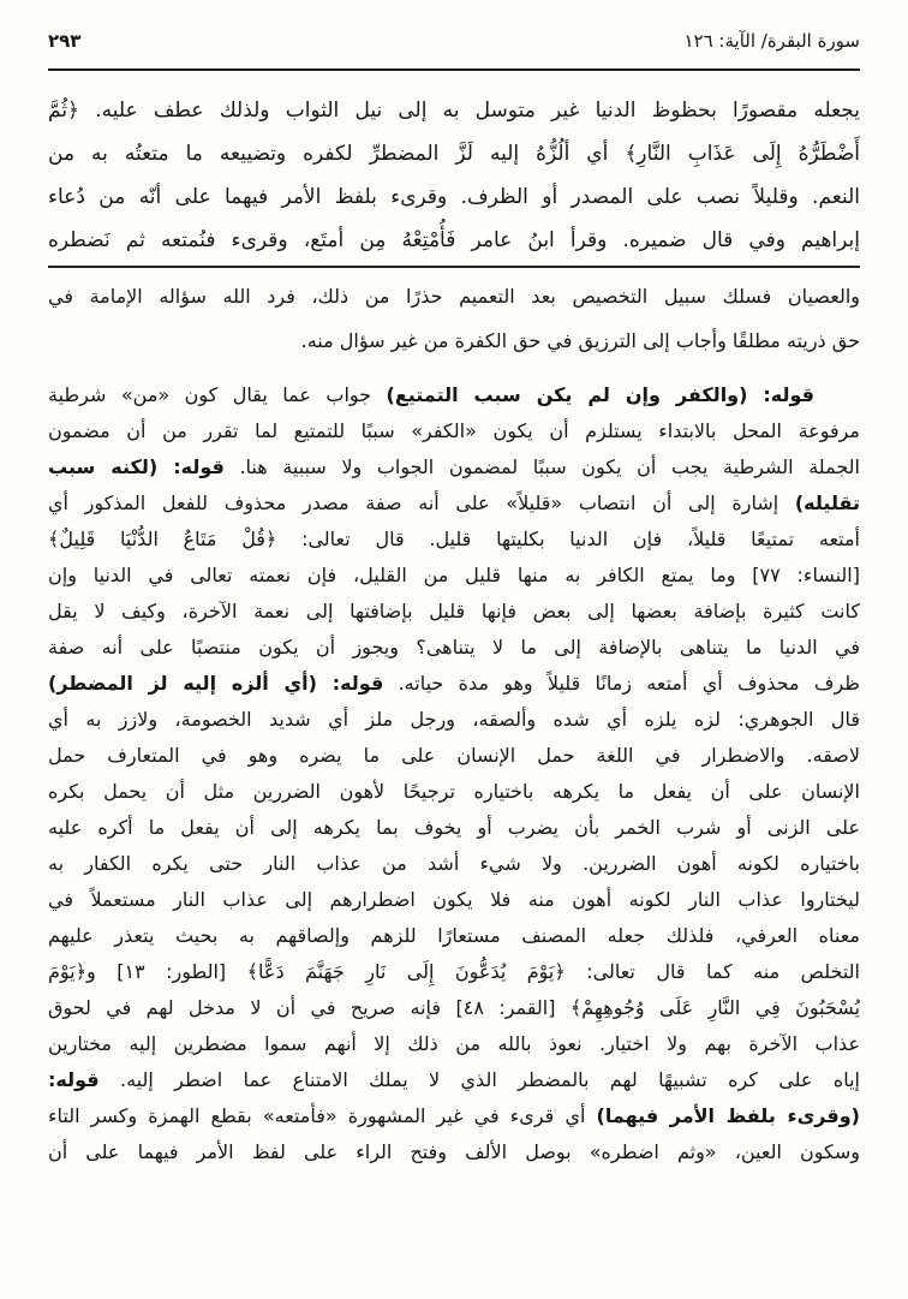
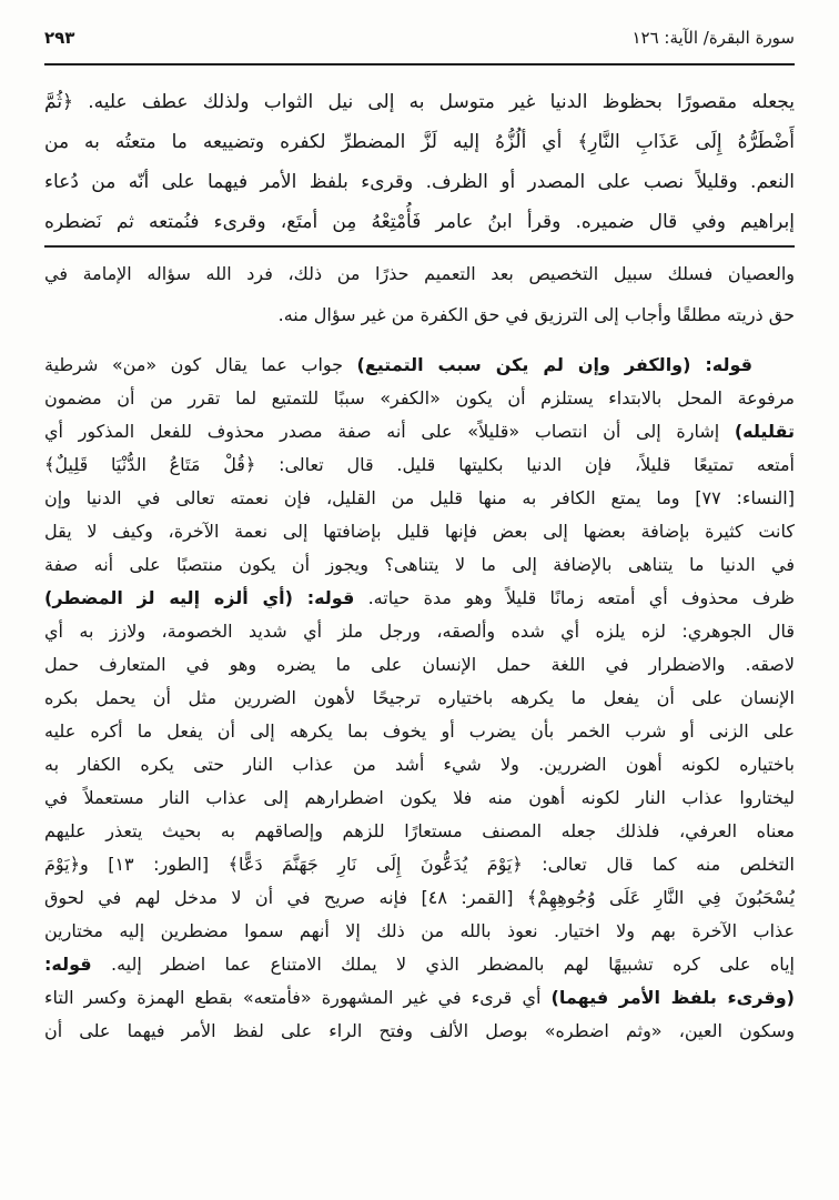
  سورة البقرة/ الآية: ١٢٦
  ٢٩٣
  يجعله مقصورًا بحظوظ الدنيا غير متوسل به إلى نيل الثواب ولذلك عطف عليه. ﴿ثُمَّ
  أَضْطَرُّهُ إِلَى عَذَابِ النَّارِ﴾ أي ألُزُّهُ إليه لَزَّ المضطرِّ لكفره وتضييعه ما متعتُه به من
  النعم. وقليلاً نصب على المصدر أو الظرف. وقرىء بلفظ الأمر فيهما على أنّه من دُعاء
  إبراهيم وفي قال ضميره. وقرأ ابنُ عامر فَأُمْتِعْهُ مِن أمتَع، وقرىء فنُمتعه ثم نَضطره
  والعصيان فسلك سبيل التخصيص بعد التعميم حذرًا من ذلك، فرد الله سؤاله الإمامة في
  حق ذريته مطلقًا وأجاب إلى الترزيق في حق الكفرة من غير سؤال منه.
  قوله: (والكفر وإن لم يكن سبب التمتيع) جواب عما يقال كون «من» شرطية
  مرفوعة المحل بالابتداء يستلزم أن يكون «الكفر» سببًا للتمتيع لما تقرر من أن مضمون
- الجملة الشرطية يجب أن يكون سببًا لمضمون الجواب ولا سببية هنا. قوله: (لكنه سبب
  تقليله) إشارة إلى أن انتصاب «قليلاً» على أنه صفة مصدر محذوف للفعل المذكور أي
  أمتعه تمتيعًا قليلاً، فإن الدنيا بكليتها قليل. قال تعالى: ﴿قُلْ مَتَاعُ الدُّنْيَا قَلِيلٌ﴾
  [النساء: ٧٧] وما يمتع الكافر به منها قليل من القليل، فإن نعمته تعالى في الدنيا وإن
  كانت كثيرة بإضافة بعضها إلى بعض فإنها قليل بإضافتها إلى نعمة الآخرة، وكيف لا يقل
  في الدنيا ما يتناهى بالإضافة إلى ما لا يتناهى؟ ويجوز أن يكون منتصبًا على أنه صفة
  ظرف محذوف أي أمتعه زمانًا قليلاً وهو مدة حياته. قوله: (أي ألزه إليه لز المضطر)
  قال الجوهري: لزه يلزه أي شده وألصقه، ورجل ملز أي شديد الخصومة، ولازز به أي
  لاصقه. والاضطرار في اللغة حمل الإنسان على ما يضره وهو في المتعارف حمل
  الإنسان على أن يفعل ما يكرهه باختياره ترجيحًا لأهون الضررين مثل أن يحمل بكره
  على الزنى أو شرب الخمر بأن يضرب أو يخوف بما يكرهه إلى أن يفعل ما أكره عليه
  باختياره لكونه أهون الضررين. ولا شيء أشد من عذاب النار حتى يكره الكفار به
  ليختاروا عذاب النار لكونه أهون منه فلا يكون اضطرارهم إلى عذاب النار مستعملاً في
  معناه العرفي، فلذلك جعله المصنف مستعارًا للزهم وإلصاقهم به بحيث يتعذر عليهم
  التخلص منه كما قال تعالى: ﴿يَوْمَ يُدَعُّونَ إِلَى نَارِ جَهَنَّمَ دَعًّا﴾ [الطور: ١٣] و﴿يَوْمَ
  يُسْحَبُونَ فِي النَّارِ عَلَى وُجُوهِهِمْ﴾ [القمر: ٤٨] فإنه صريح في أن لا مدخل لهم في لحوق
  عذاب الآخرة بهم ولا اختيار. نعوذ بالله من ذلك إلا أنهم سموا مضطرين إليه مختارين
  إياه على كره تشبيهًا لهم بالمضطر الذي لا يملك الامتناع عما اضطر إليه. قوله:
  (وقرىء بلفظ الأمر فيهما) أي قرىء في غير المشهورة «فأمتعه» بقطع الهمزة وكسر التاء
  وسكون العين، «وثم اضطره» بوصل الألف وفتح الراء على لفظ الأمر فيهما على أن
